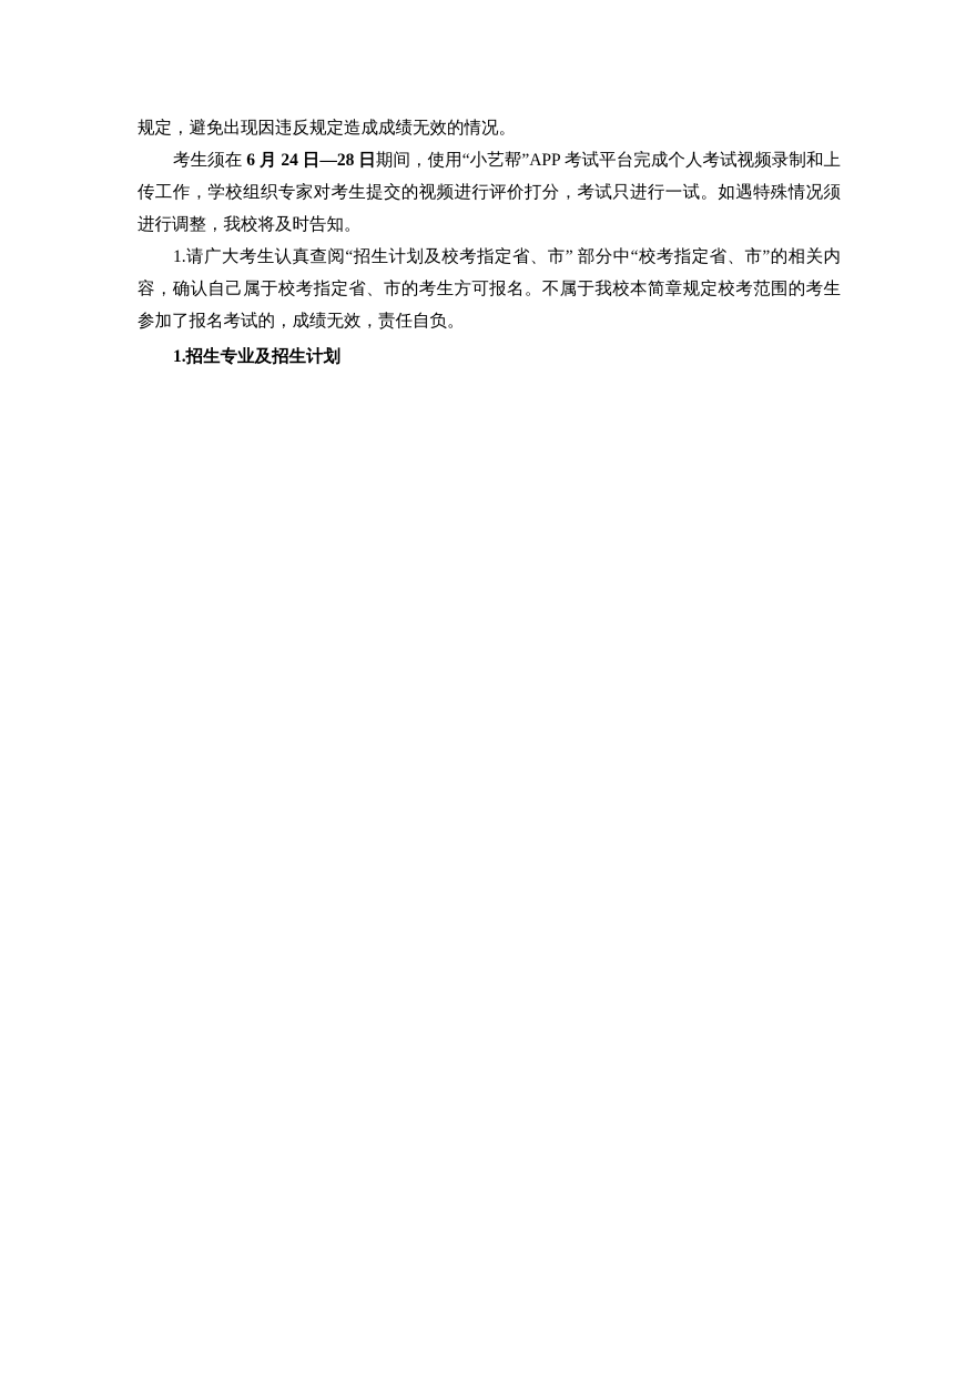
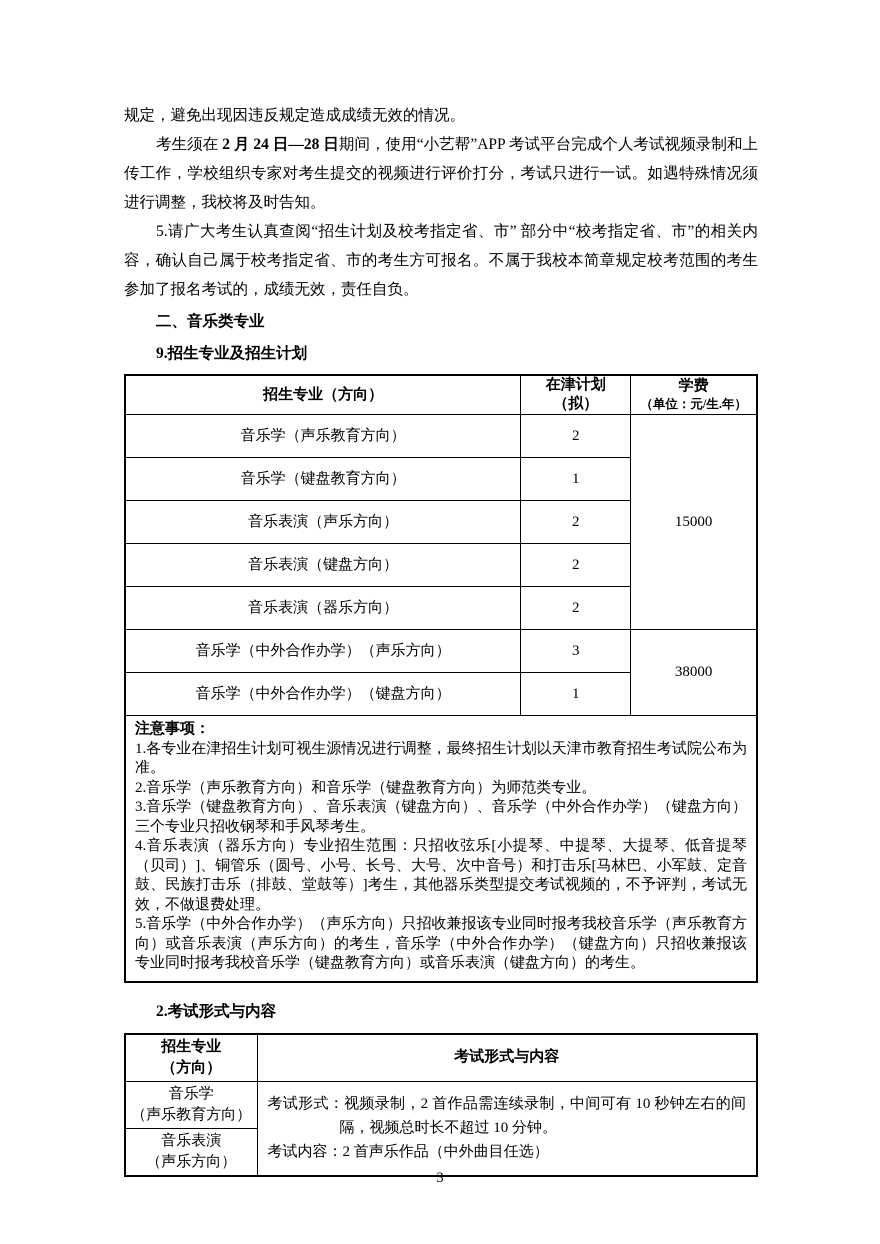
  规定，避免出现因违反规定造成成绩无效的情况。
- 考生须在 6 月 24 日—28 日期间，使用“小艺帮”APP 考试平台完成个人考试视频录制和上传工作，学校组织专家对考生提交的视频进行评价打分，考试只进行一试。如遇特殊情况须进行调整，我校将及时告知。
+ 考生须在 2 月 24 日—28 日期间，使用“小艺帮”APP 考试平台完成个人考试视频录制和上传工作，学校组织专家对考生提交的视频进行评价打分，考试只进行一试。如遇特殊情况须进行调整，我校将及时告知。
- 1.请广大考生认真查阅“招生计划及校考指定省、市” 部分中“校考指定省、市”的相关内容，确认自己属于校考指定省、市的考生方可报名。不属于我校本简章规定校考范围的考生参加了报名考试的，成绩无效，责任自负。
+ 5.请广大考生认真查阅“招生计划及校考指定省、市” 部分中“校考指定省、市”的相关内容，确认自己属于校考指定省、市的考生方可报名。不属于我校本简章规定校考范围的考生参加了报名考试的，成绩无效，责任自负。
+ 二、音乐类专业
- 1.招生专业及招生计划
+ 9.招生专业及招生计划
+ 招生专业（方向）	在津计划 （拟）	学费 （单位：元/生.年）
+ 音乐学（声乐教育方向）	2	15000
+ 音乐学（键盘教育方向）	1
+ 音乐表演（声乐方向）	2
+ 音乐表演（键盘方向）	2
+ 音乐表演（器乐方向）	2
+ 音乐学（中外合作办学）（声乐方向）	3	38000
+ 音乐学（中外合作办学）（键盘方向）	1
+ 注意事项： 1.各专业在津招生计划可视生源情况进行调整，最终招生计划以天津市教育招生考试院公布为准。 2.音乐学（声乐教育方向）和音乐学（键盘教育方向）为师范类专业。 3.音乐学（键盘教育方向）、音乐表演（键盘方向）、音乐学（中外合作办学）（键盘方向）三个专业只招收钢琴和手风琴考生。 4.音乐表演（器乐方向）专业招生范围：只招收弦乐[小提琴、中提琴、大提琴、低音提琴（贝司）]、铜管乐（圆号、小号、长号、大号、次中音号）和打击乐[马林巴、小军鼓、定音鼓、民族打击乐（排鼓、堂鼓等）]考生，其他器乐类型提交考试视频的，不予评判，考试无效，不做退费处理。 5.音乐学（中外合作办学）（声乐方向）只招收兼报该专业同时报考我校音乐学（声乐教育方向）或音乐表演（声乐方向）的考生，音乐学（中外合作办学）（键盘方向）只招收兼报该专业同时报考我校音乐学（键盘教育方向）或音乐表演（键盘方向）的考生。
+ 2.考试形式与内容
+ 招生专业 （方向）	考试形式与内容
+ 音乐学 （声乐教育方向）	考试形式：视频录制，2 首作品需连续录制，中间可有 10 秒钟左右的间隔，视频总时长不超过 10 分钟。 考试内容：2 首声乐作品（中外曲目任选）
+ 音乐表演 （声乐方向）
+ 3
